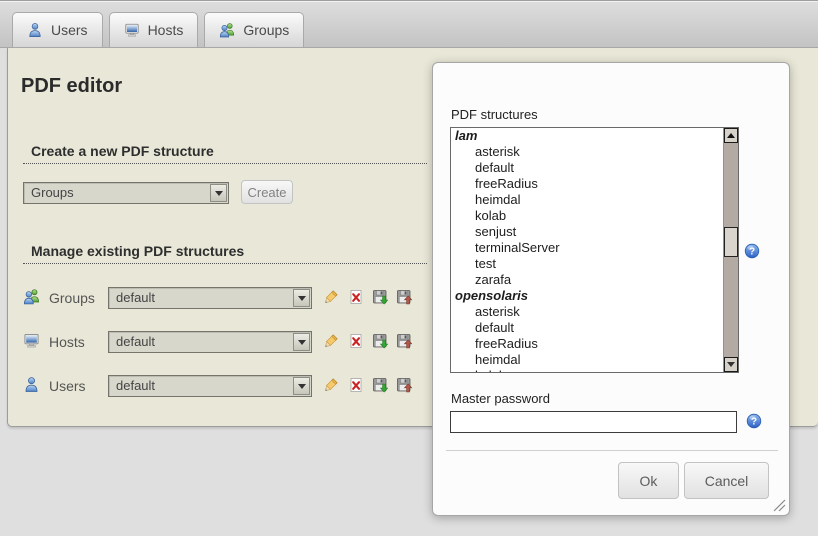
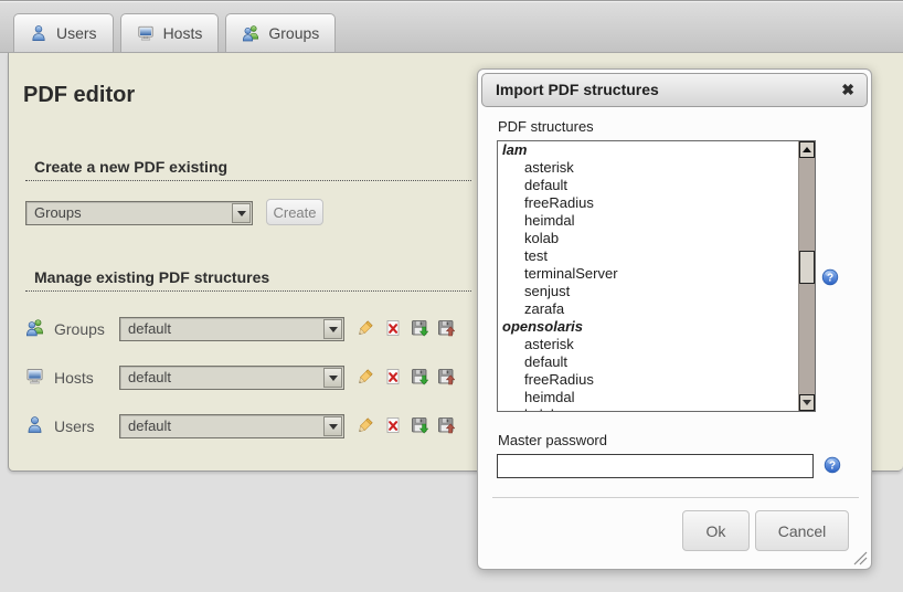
  Users
  Hosts
  Groups
  PDF editor
- Create a new PDF structure
+ Create a new PDF existing
  Groups
  Create
  Manage existing PDF structures
  Groups
  default
  Hosts
  default
  Users
  default
+ Import PDF structures
+ ✖
  PDF structures
  lam
  asterisk
  default
  freeRadius
  heimdal
  kolab
- senjust
+ test
  terminalServer
- test
+ senjust
  zarafa
  opensolaris
  asterisk
  default
  freeRadius
  heimdal
  ?
  Master password
  ?
  Ok
  Cancel
